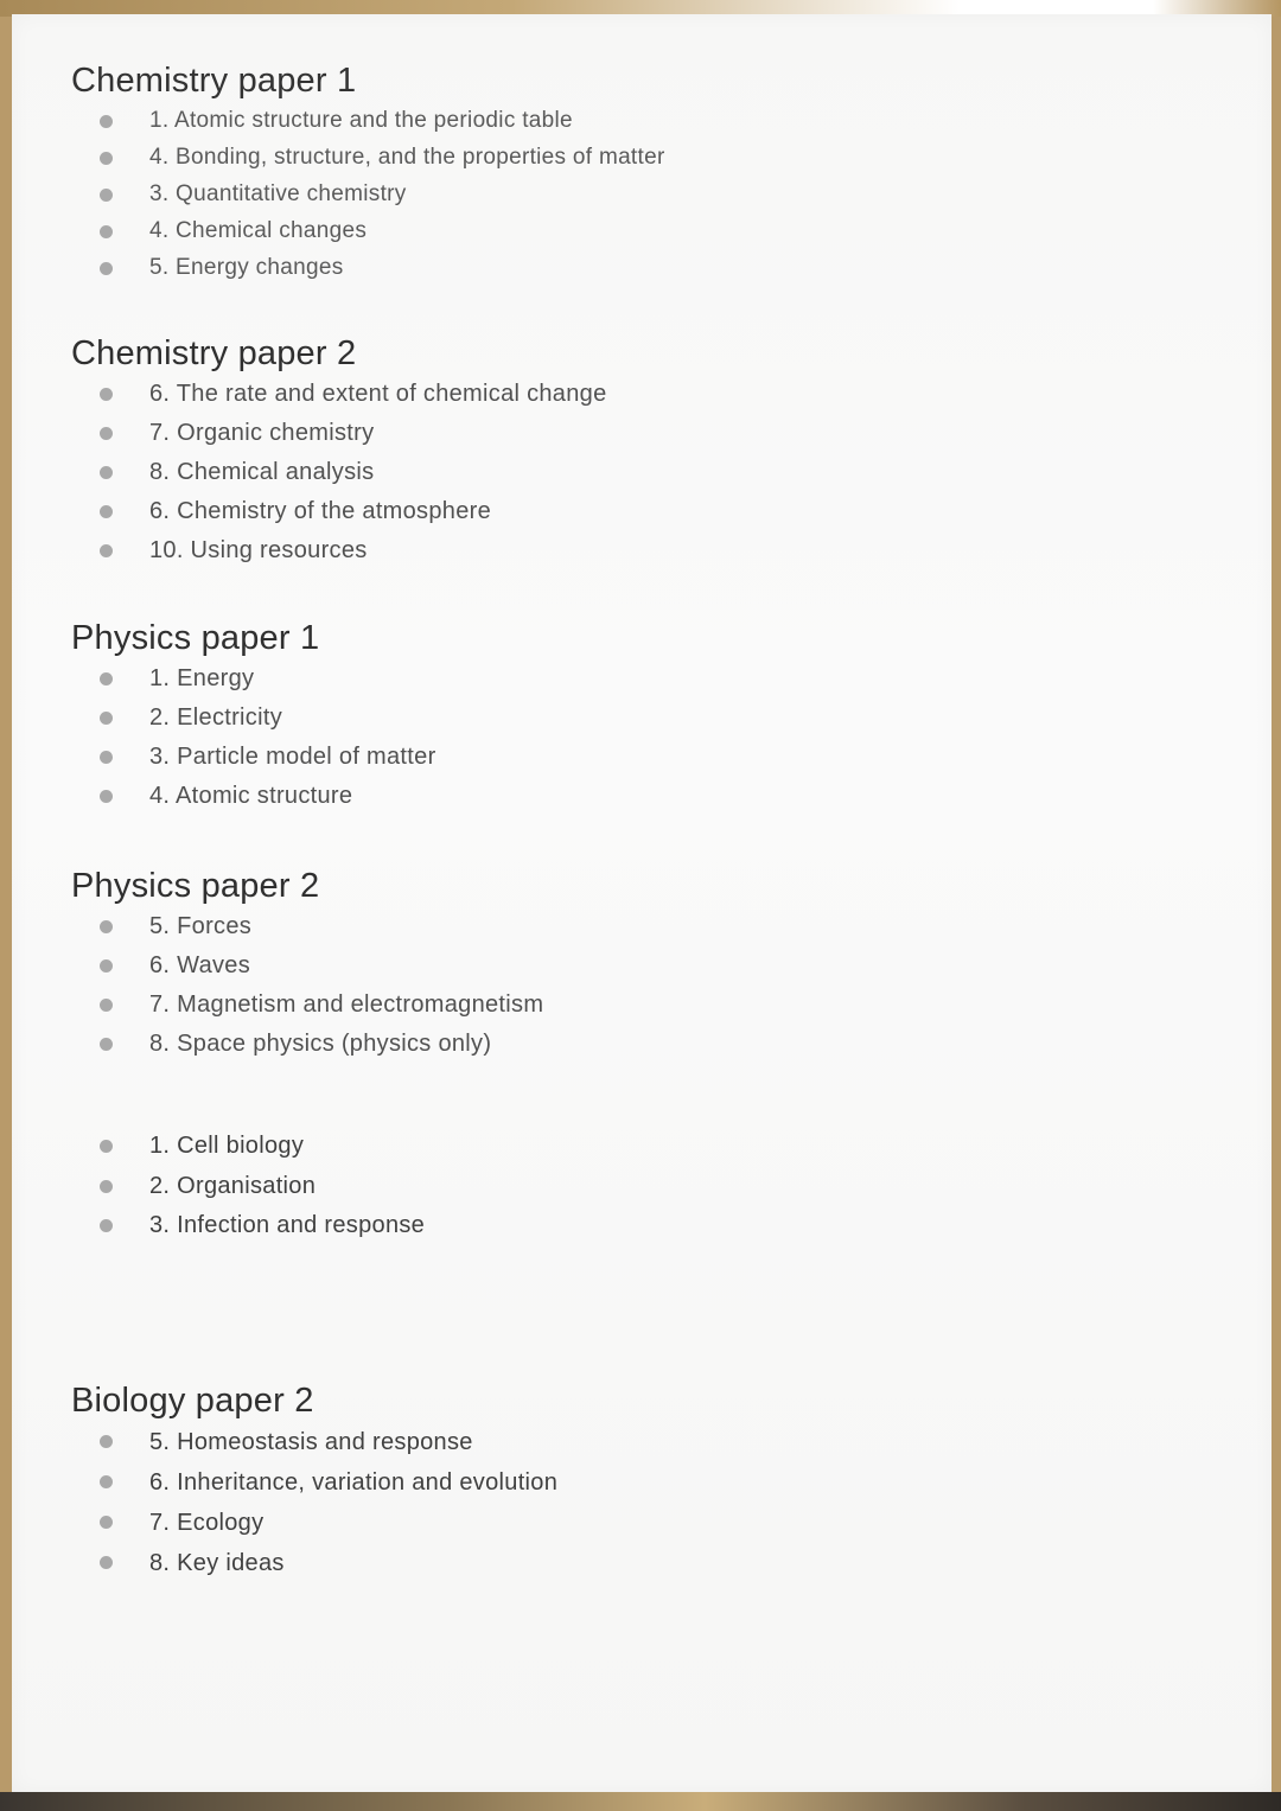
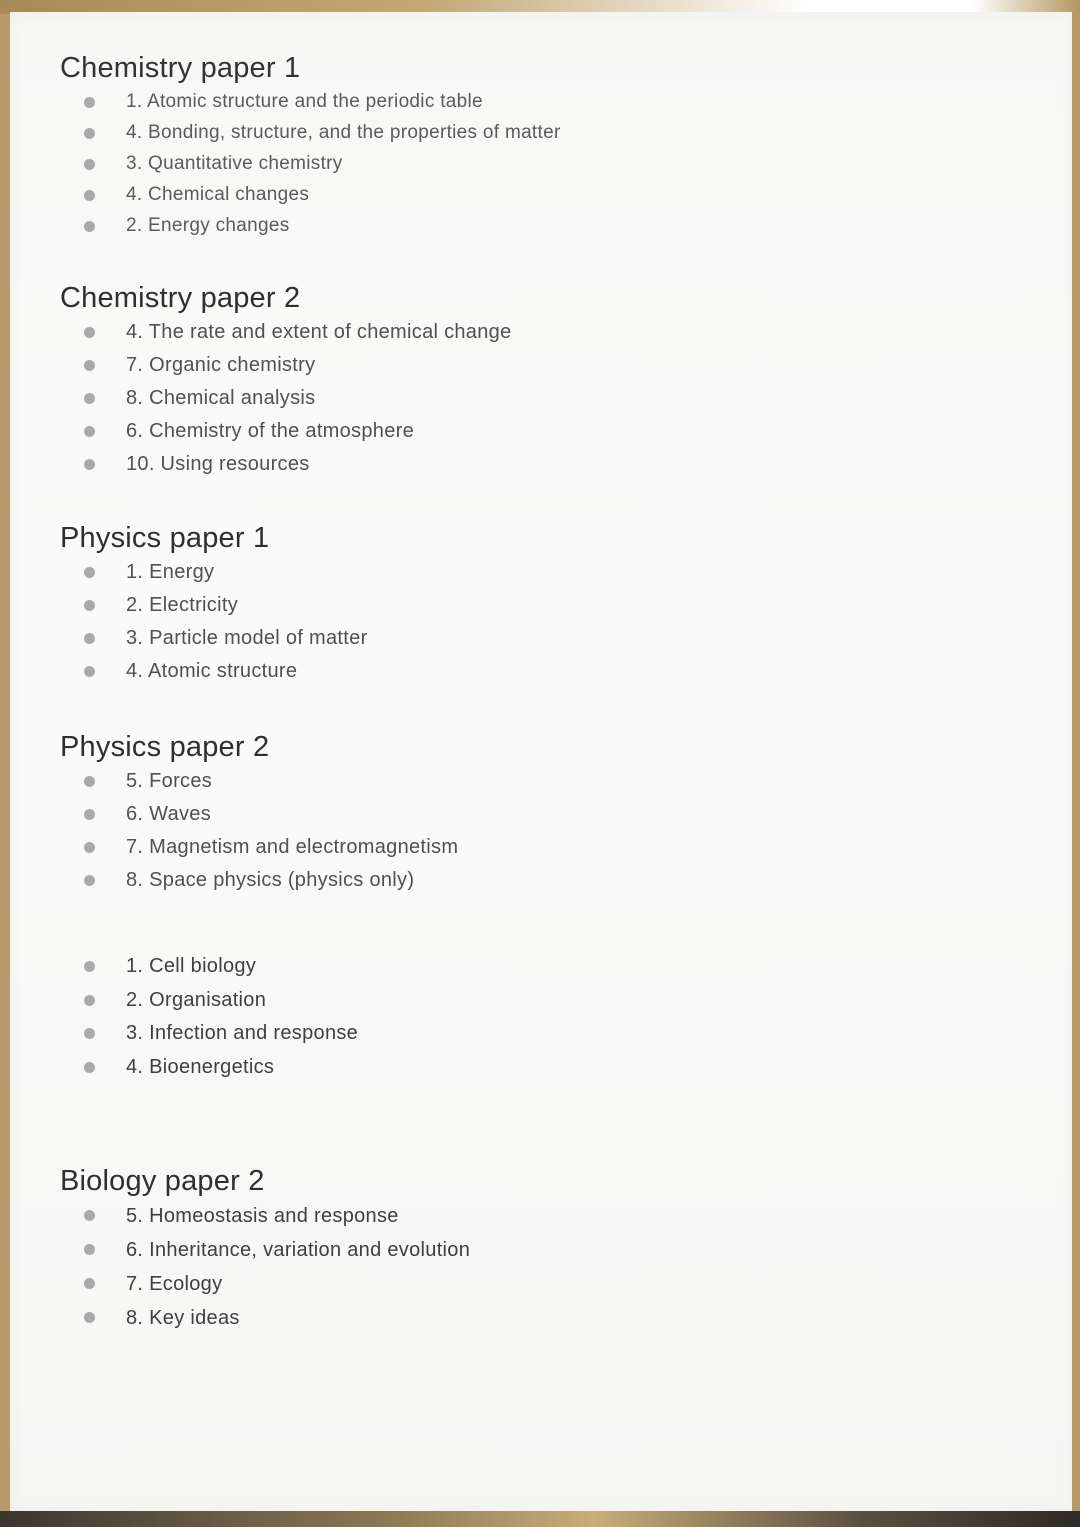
  Chemistry paper 1
  1. Atomic structure and the periodic table
  4. Bonding, structure, and the properties of matter
  3. Quantitative chemistry
  4. Chemical changes
- 5. Energy changes
+ 2. Energy changes
  Chemistry paper 2
- 6. The rate and extent of chemical change
+ 4. The rate and extent of chemical change
  7. Organic chemistry
  8. Chemical analysis
  6. Chemistry of the atmosphere
  10. Using resources
  Physics paper 1
  1. Energy
  2. Electricity
  3. Particle model of matter
  4. Atomic structure
  Physics paper 2
  5. Forces
  6. Waves
  7. Magnetism and electromagnetism
  8. Space physics (physics only)
  1. Cell biology
  2. Organisation
  3. Infection and response
+ 4. Bioenergetics
  Biology paper 2
  5. Homeostasis and response
  6. Inheritance, variation and evolution
  7. Ecology
  8. Key ideas
